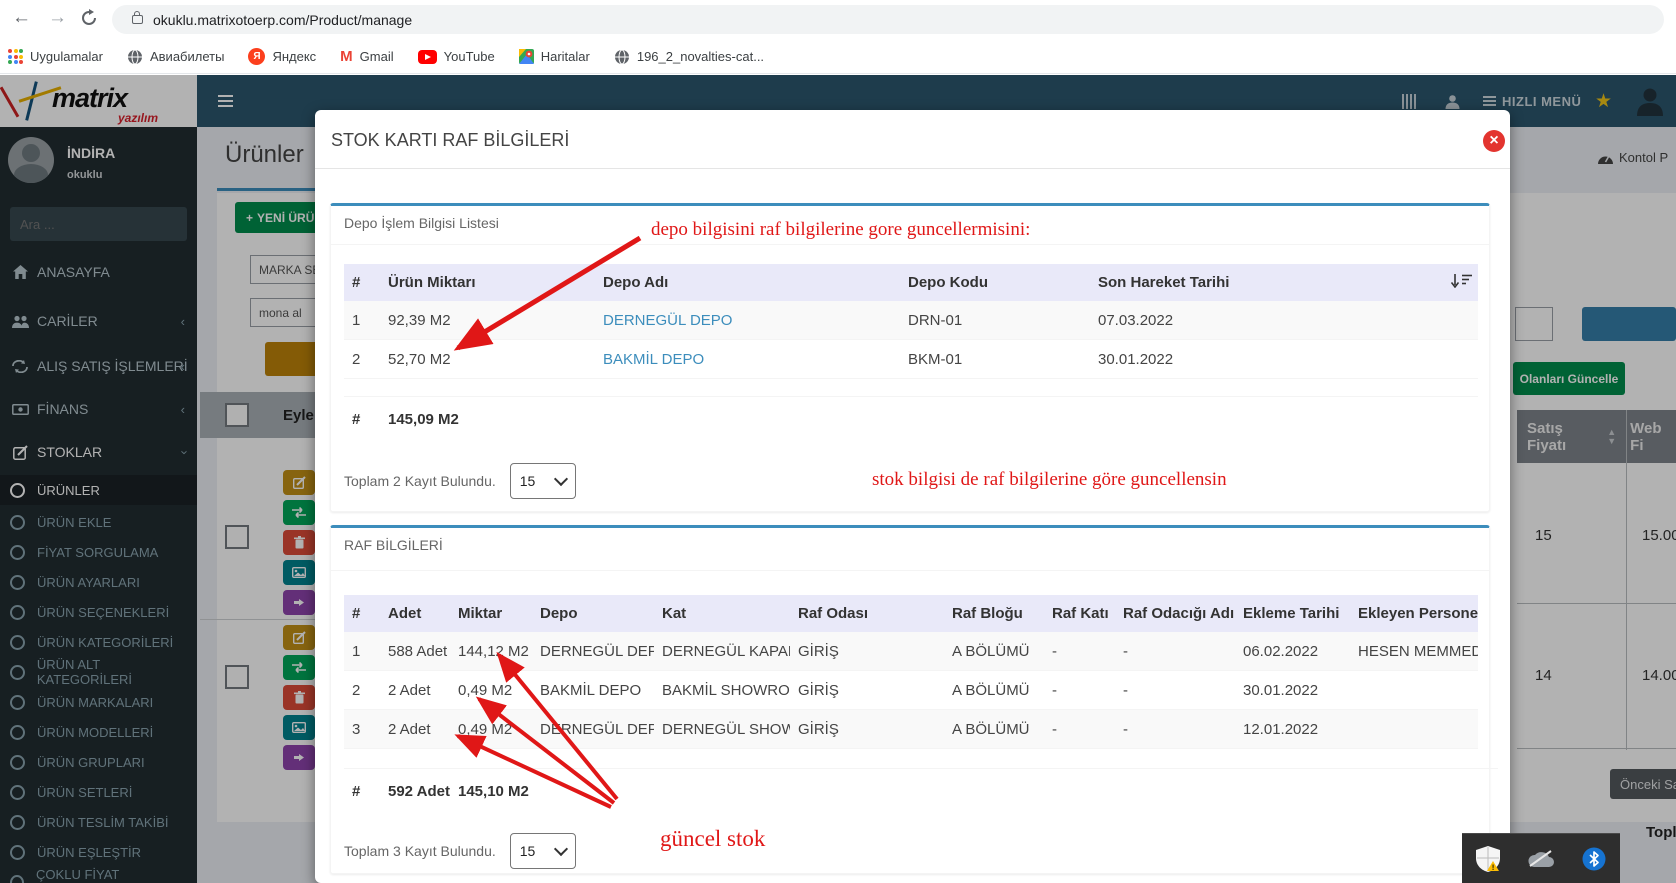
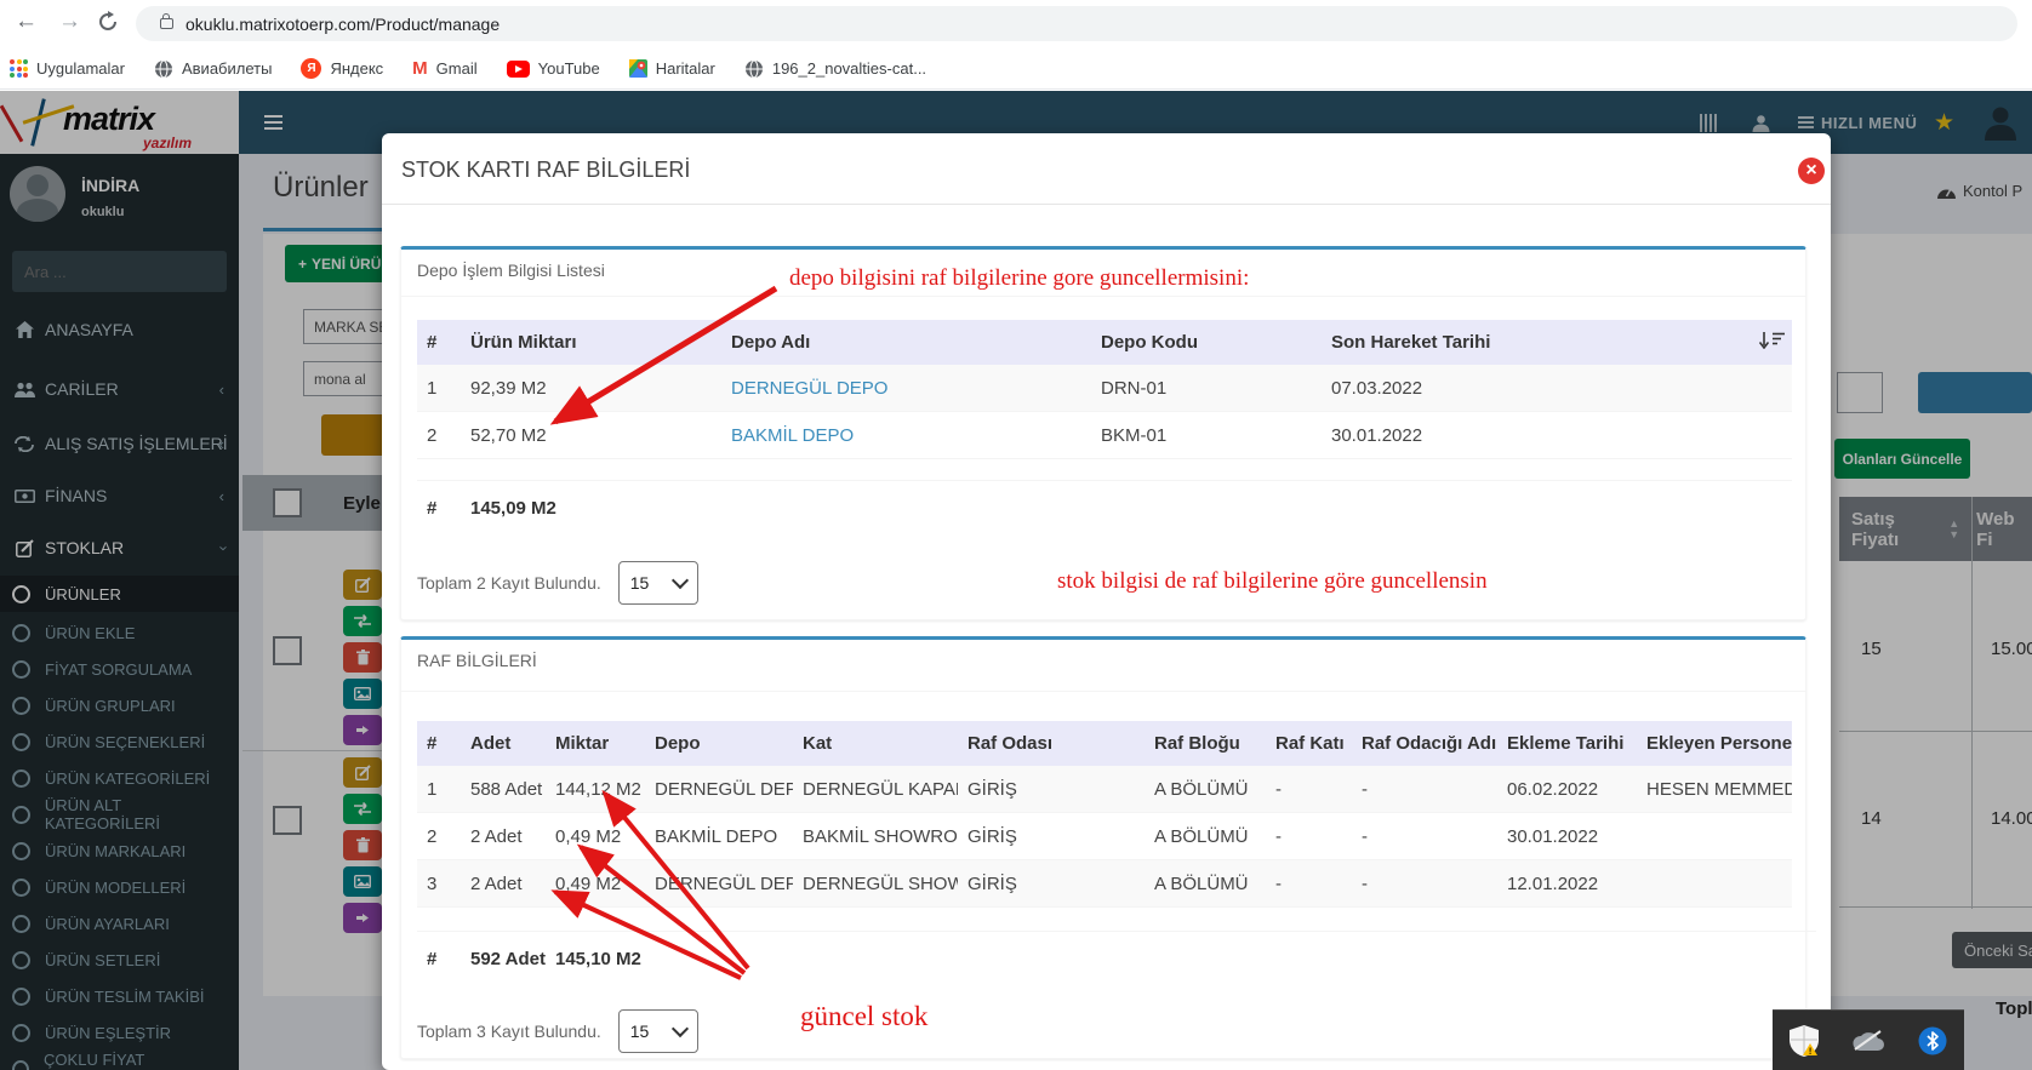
  ←
  →
  okuklu.matrixotoerp.com/Product/manage
  Uygulamalar
  Авиабилеты
  Я
  Яндекс
  M
  Gmail
  YouTube
  Haritalar
  196_2_novalties-cat...
  matrix
  yazılım
  HIZLI MENÜ
  ★
  İNDİRA
  okuklu
  Ara ...
  ANASAYFA
  CARİLER
  ‹
  ALIŞ SATIŞ İŞLEMLERİ
  ‹
  FİNANS
  ‹
  STOKLAR
  ÜRÜNLER
  ÜRÜN EKLE
  FİYAT SORGULAMA
- ÜRÜN AYARLARI
+ ÜRÜN GRUPLARI
  ÜRÜN SEÇENEKLERİ
  ÜRÜN KATEGORİLERİ
  ÜRÜN ALT KATEGORİLERİ
  ÜRÜN MARKALARI
  ÜRÜN MODELLERİ
- ÜRÜN GRUPLARI
+ ÜRÜN AYARLARI
  ÜRÜN SETLERİ
  ÜRÜN TESLİM TAKİBİ
  ÜRÜN EŞLEŞTİR
  Ürünler
  Kontol P
  +
  YENİ ÜRÜ
  MARKA S
  mona al
  Eyle
  Olanları Güncelle
  Satış Fiyatı
  ▲
  ▼
  Web Fi
  15
  15.00
  14
  14.00
  Önceki S
  Topl
  STOK KARTI RAF BİLGİLERİ
  ×
  Depo İşlem Bilgisi Listesi
  #	Ürün Miktarı	Depo Adı	Depo Kodu	Son Hareket Tarihi
  1	92,39 M2	DERNEGÜL DEPO	DRN-01	07.03.2022
  2	52,70 M2	BAKMİL DEPO	BKM-01	30.01.2022
  #	145,09 M2
  Toplam 2 Kayıt Bulundu.
  15
  RAF BİLGİLERİ
  #	Adet	Miktar	Depo	Kat	Raf Odası	Raf Bloğu	Raf Katı	Raf Odacığı Adı	Ekleme Tarihi	Ekleyen Persone
  1	588 Adet	144,12 M2	DERNEGÜL DEP	DERNEGÜL KAPA	GİRİŞ	A BÖLÜMÜ	-	-	06.02.2022	HESEN MEMMED
  2	2 Adet	0,49 M2	BAKMİL DEPO	BAKMİL SHOWRO	GİRİŞ	A BÖLÜMÜ	-	-	30.01.2022
  3	2 Adet	0,49 M2	DERNEGÜL DEP	DERNEGÜL SHOW	GİRİŞ	A BÖLÜMÜ	-	-	12.01.2022
  #	592 Adet	145,10 M2
  Toplam 3 Kayıt Bulundu.
  15
  depo bilgisini raf bilgilerine gore guncellermisini:
  stok bilgisi de raf bilgilerine göre guncellensin
  güncel stok
